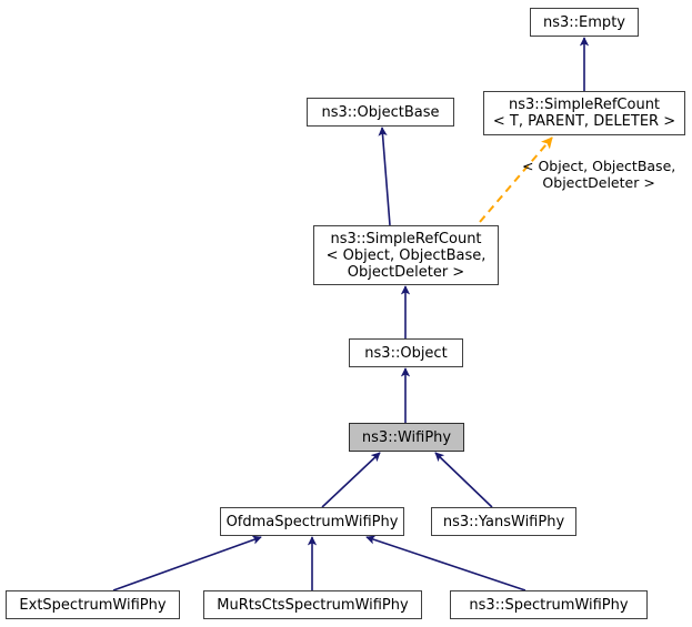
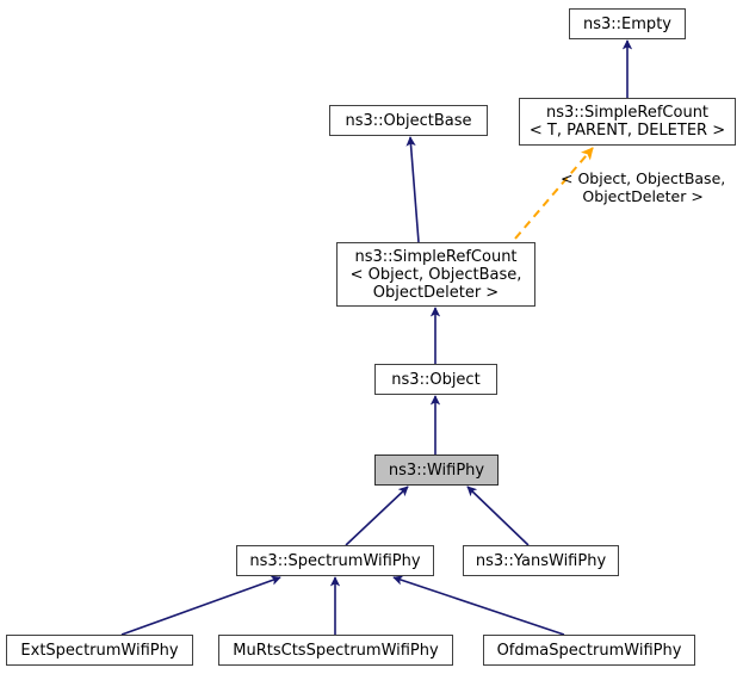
  ns3::Empty
  ns3::SimpleRefCount
  < T, PARENT, DELETER >
  ns3::ObjectBase
  ns3::SimpleRefCount
  < Object, ObjectBase,
  ObjectDeleter >
  ns3::Object
  ns3::WifiPhy
- OfdmaSpectrumWifiPhy
+ ns3::SpectrumWifiPhy
  ns3::YansWifiPhy
  ExtSpectrumWifiPhy
  MuRtsCtsSpectrumWifiPhy
- ns3::SpectrumWifiPhy
+ OfdmaSpectrumWifiPhy
  < Object, ObjectBase,
  ObjectDeleter >
